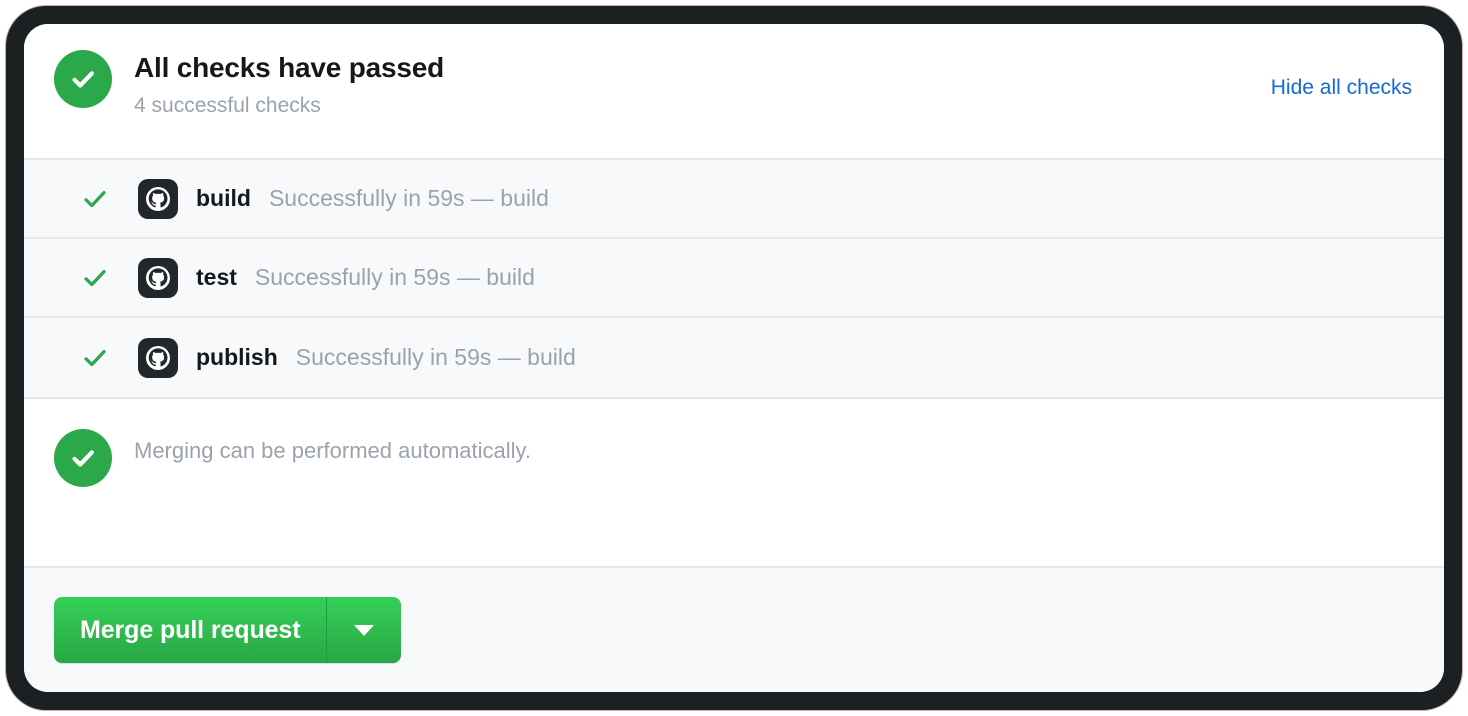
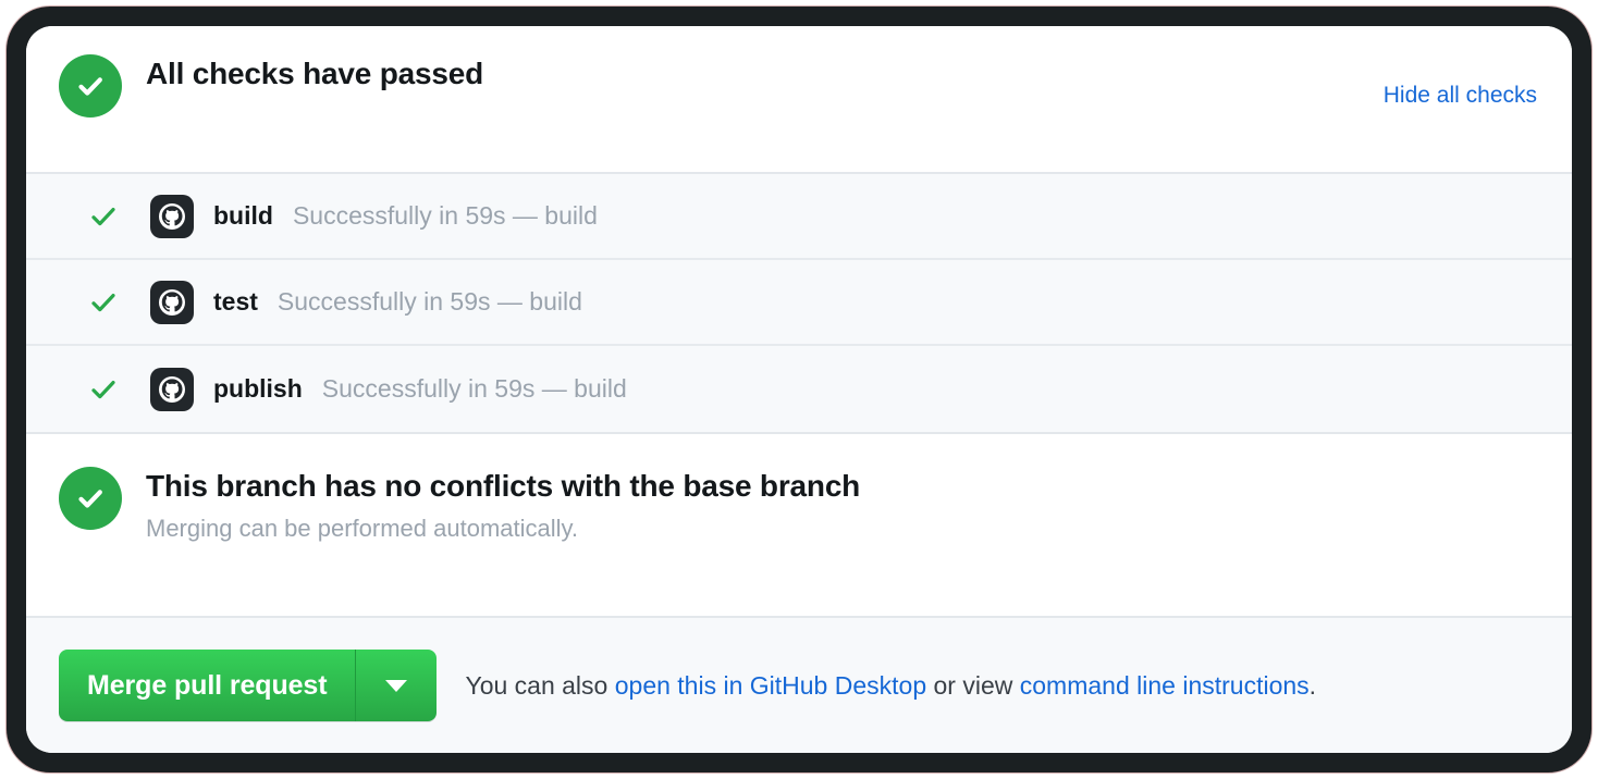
  All checks have passed
- 4 successful checks
  Hide all checks
  build
  Successfully in 59s — build
  test
  Successfully in 59s — build
  publish
  Successfully in 59s — build
+ This branch has no conflicts with the base branch
  Merging can be performed automatically.
  Merge pull request
+ You can also open this in GitHub Desktop or view command line instructions.
